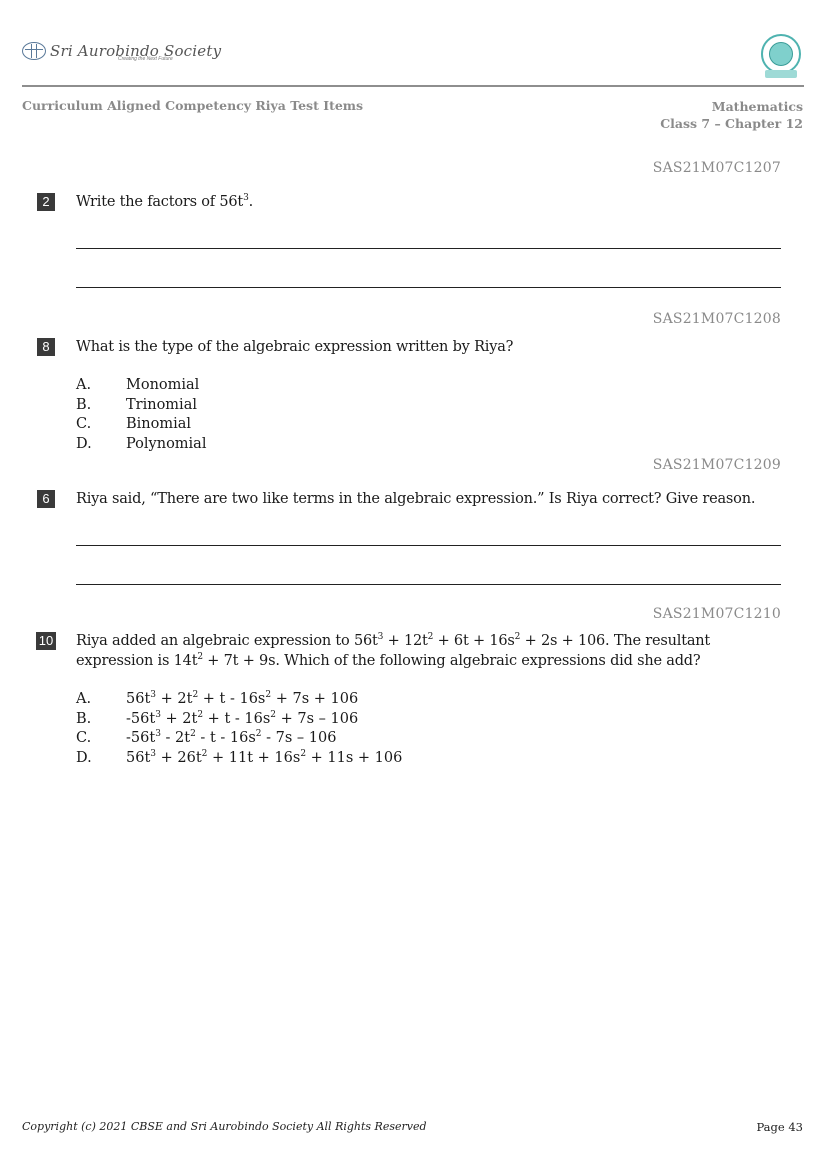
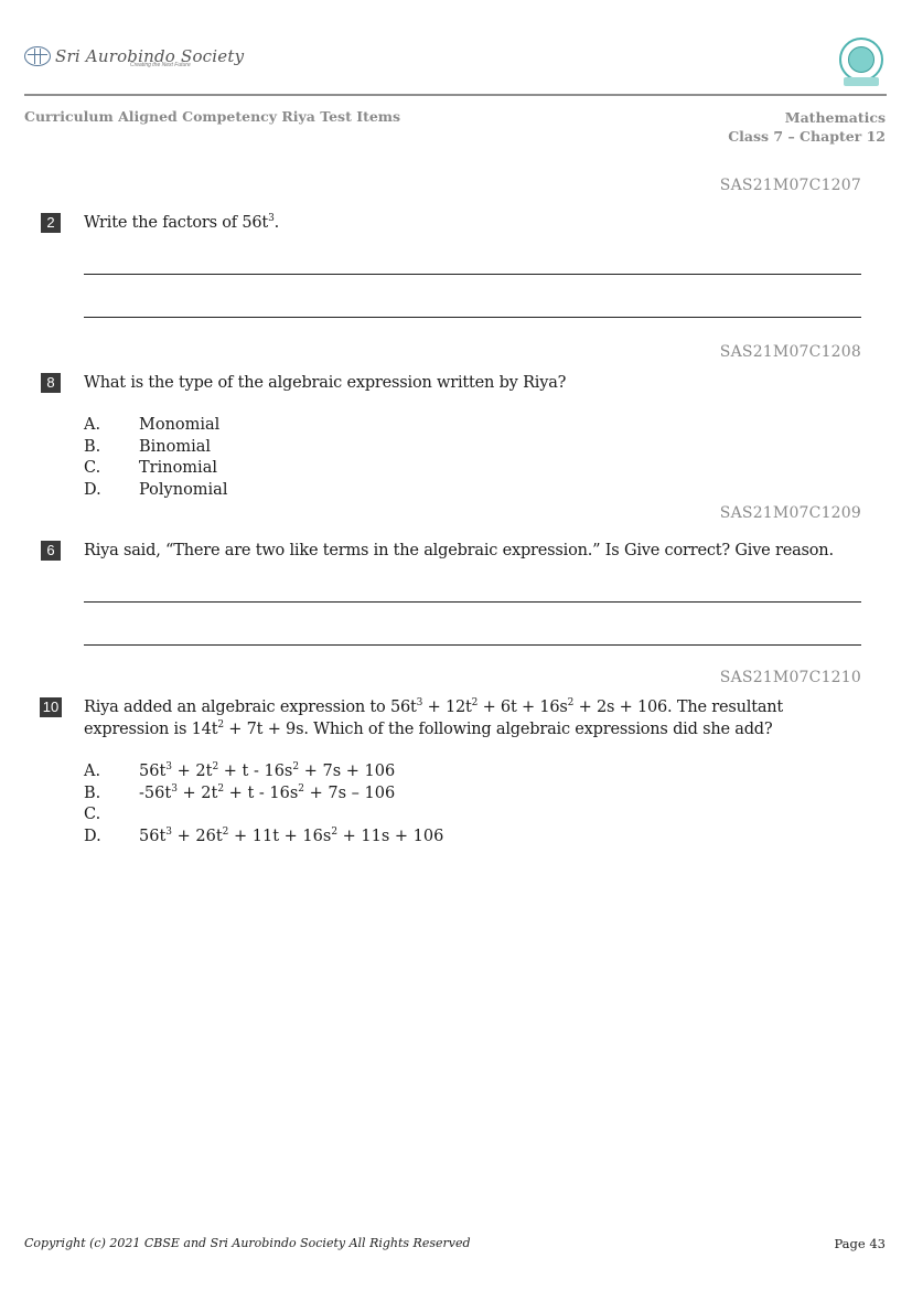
  Sri Aurobindo Society
  Curriculum Aligned Competency Riya Test Items
  Mathematics
  Class 7 – Chapter 12
  SAS21M07C1207
  2
  Write the factors of 56t3.
  SAS21M07C1208
  8
  What is the type of the algebraic expression written by Riya?
  A.
  Monomial
  B.
- Trinomial
+ Binomial
  C.
- Binomial
+ Trinomial
  D.
  Polynomial
  SAS21M07C1209
  6
- Riya said, “There are two like terms in the algebraic expression.” Is Riya correct? Give reason.
+ Riya said, “There are two like terms in the algebraic expression.” Is Give correct? Give reason.
  SAS21M07C1210
  10
  Riya added an algebraic expression to 56t3 + 12t2 + 6t + 16s2 + 2s + 106. The resultant expression is 14t2 + 7t + 9s. Which of the following algebraic expressions did she add?
  A.
  56t3 + 2t2 + t - 16s2 + 7s + 106
  B.
  -56t3 + 2t2 + t - 16s2 + 7s – 106
  C.
- -56t3 - 2t2 - t - 16s2 - 7s – 106
  D.
  56t3 + 26t2 + 11t + 16s2 + 11s + 106
  Copyright (c) 2021 CBSE and Sri Aurobindo Society All Rights Reserved
  Page 43
